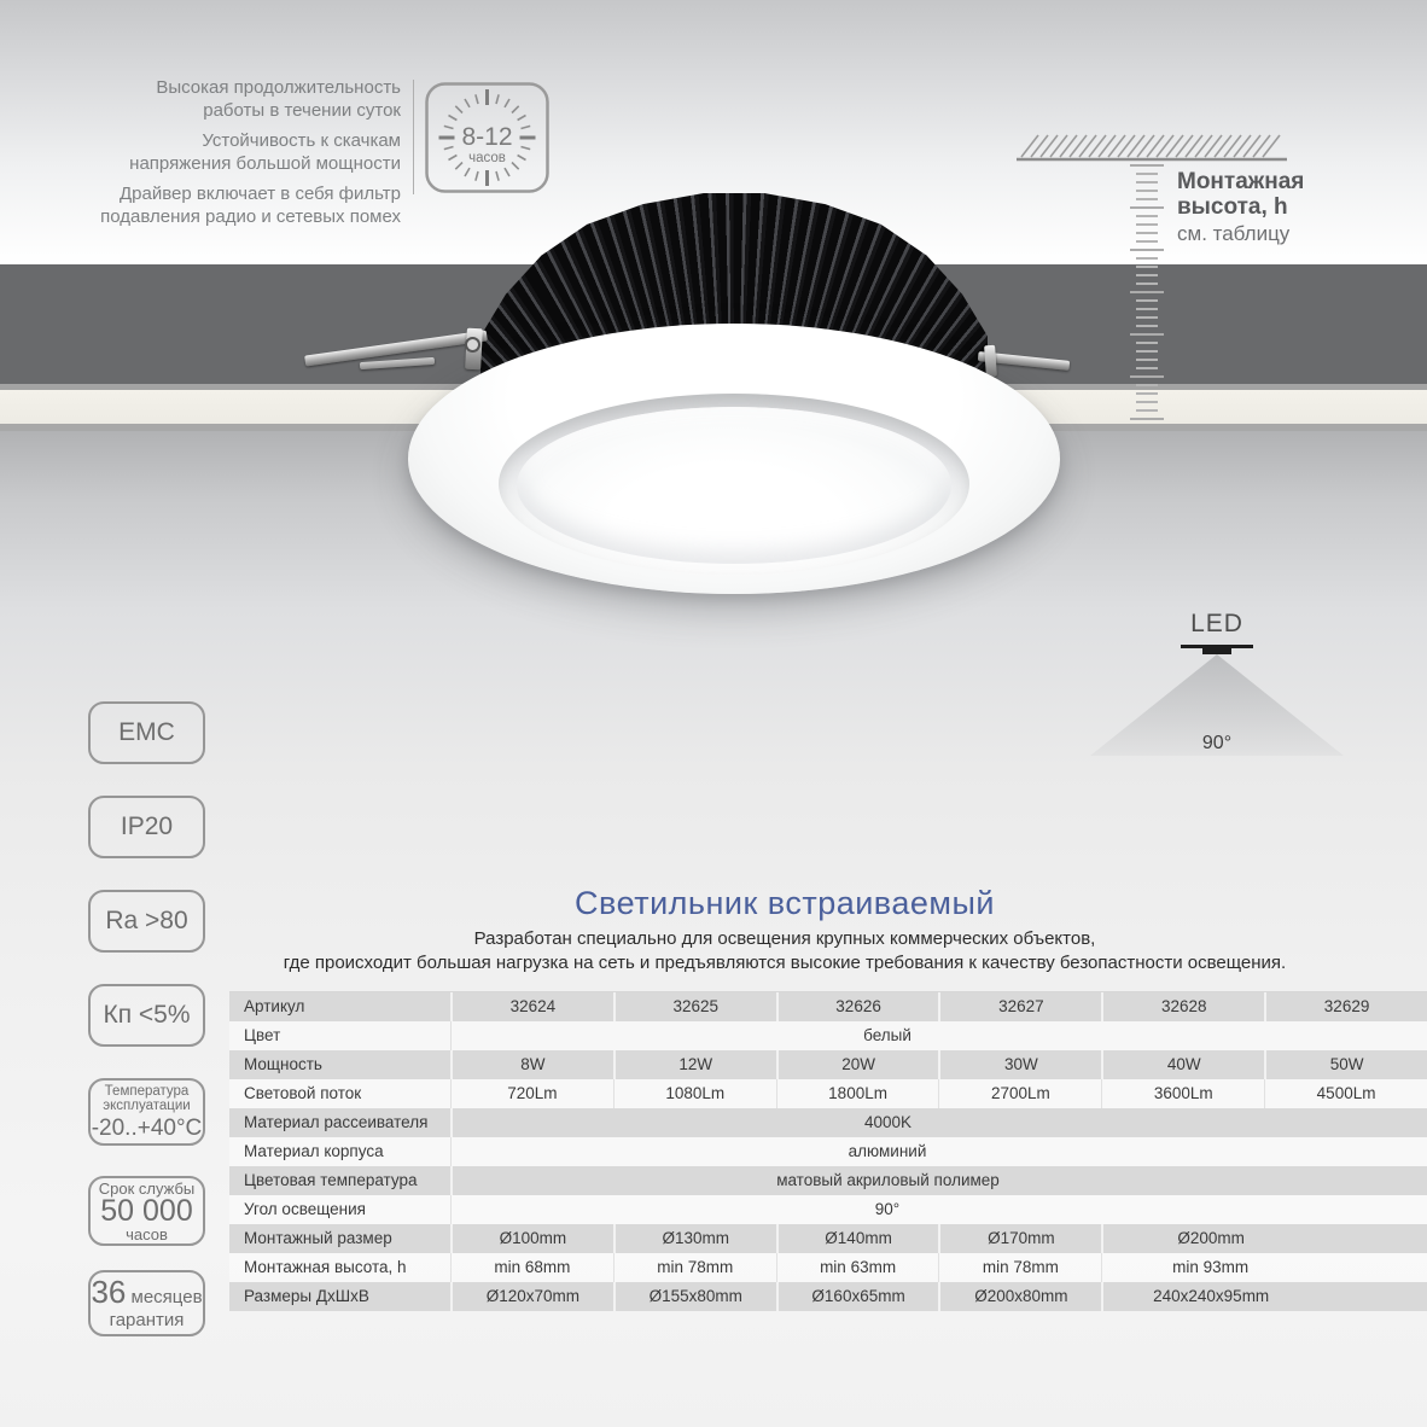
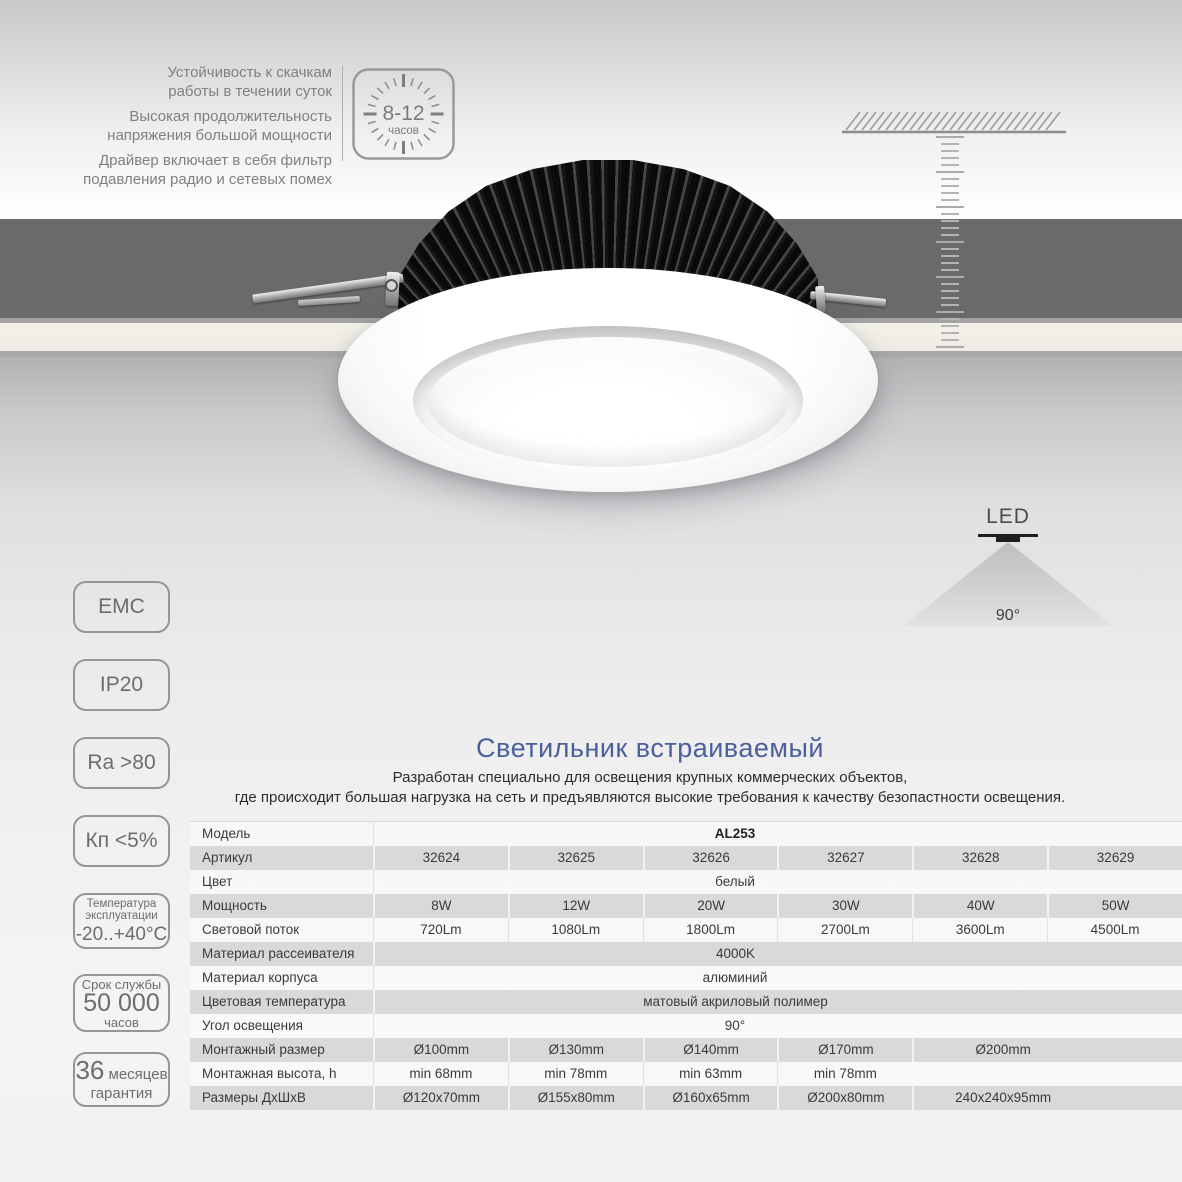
- Высокая продолжительность
+ Устойчивость к скачкам
  работы в течении суток
- Устойчивость к скачкам
+ Высокая продолжительность
  напряжения большой мощности
  Драйвер включает в себя фильтр
  подавления радио и сетевых помех
  8-12
  часов
- Монтажная
- высота, h
- см. таблицу
  LED
  90°
  EMC
  IP20
  Ra >80
  Кп <5%
  Температура
  эксплуатации
  -20..+40°C
  Срок службы
  50 000
  часов
  36 месяцев
  гарантия
  Светильник встраиваемый
  Разработан специально для освещения крупных коммерческих объектов,
  где происходит большая нагрузка на сеть и предъявляются высокие требования к качеству безопастности освещения.
+ Модель
+ AL253
  Артикул
  32624
  32625
  32626
  32627
  32628
  32629
  Цвет
  белый
  Мощность
  8W
  12W
  20W
  30W
  40W
  50W
  Световой поток
  720Lm
  1080Lm
  1800Lm
  2700Lm
  3600Lm
  4500Lm
  Материал рассеивателя
  4000K
  Материал корпуса
  алюминий
  Цветовая температура
  матовый акриловый полимер
  Угол освещения
  90°
  Монтажный размер
  Ø100mm
  Ø130mm
  Ø140mm
  Ø170mm
  Ø200mm
  Монтажная высота, h
  min 68mm
  min 78mm
  min 63mm
  min 78mm
- min 93mm
  Размеры ДхШхВ
  Ø120x70mm
  Ø155x80mm
  Ø160x65mm
  Ø200x80mm
  240x240x95mm
